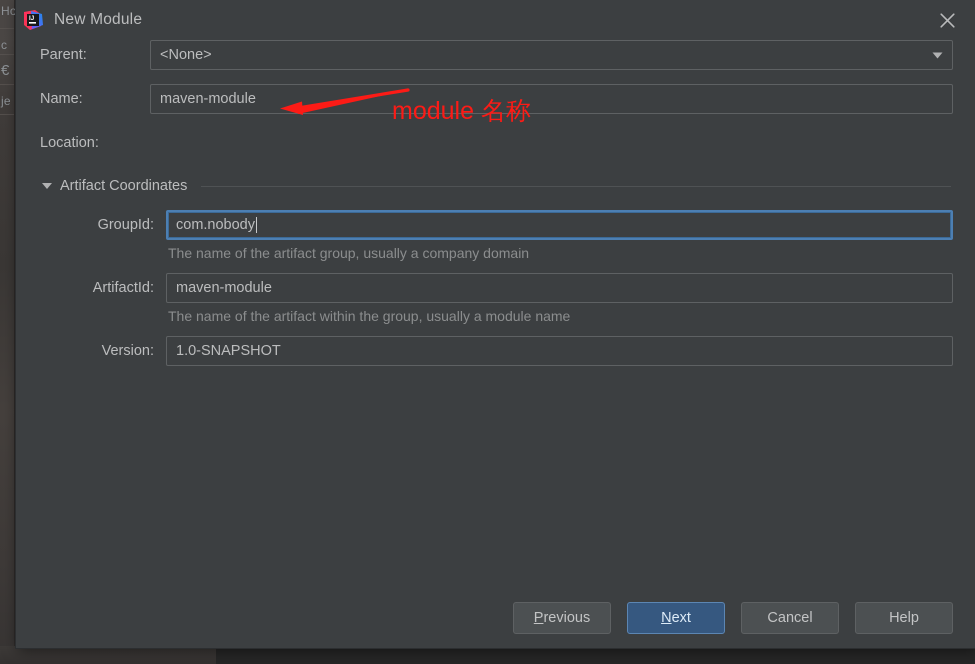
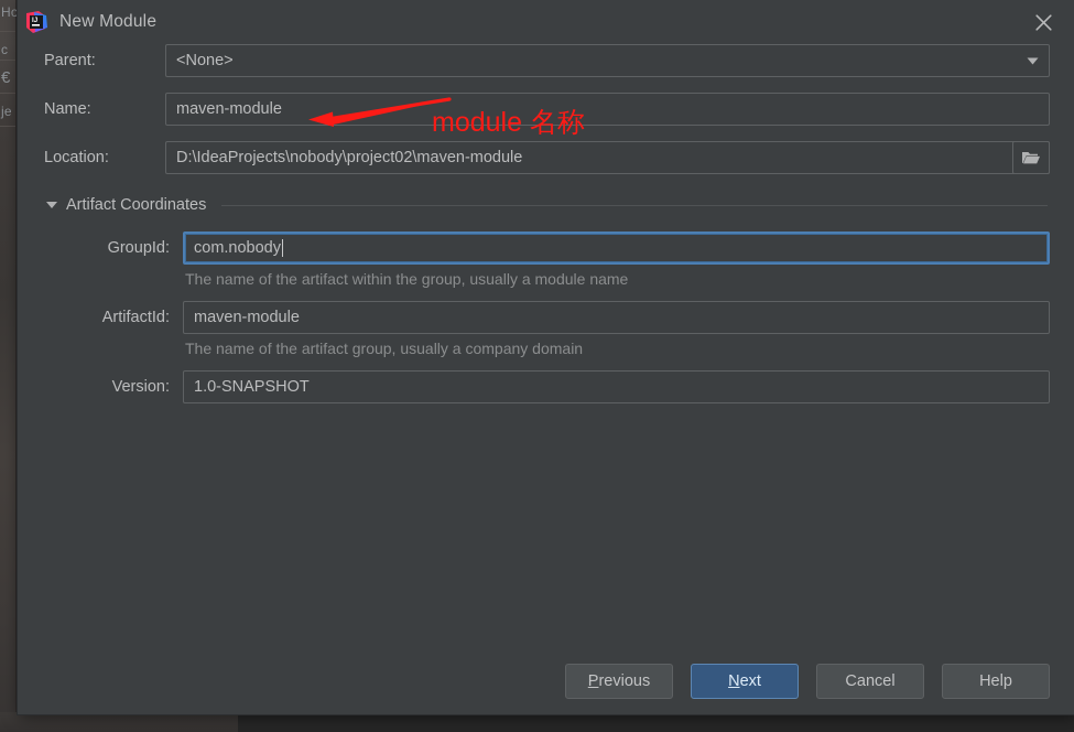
  Ho
  c
  €
  je
  New Module
  Parent:
  <None>
  Name:
  maven-module
  Location:
+ D:\IdeaProjects\nobody\project02\maven-module
  Artifact Coordinates
  GroupId:
  com.nobody
- The name of the artifact group, usually a company domain
+ The name of the artifact within the group, usually a module name
  ArtifactId:
  maven-module
- The name of the artifact within the group, usually a module name
+ The name of the artifact group, usually a company domain
  Version:
  1.0-SNAPSHOT
  P
  revious
  N
  ext
  Cancel
  Help
  module 名称
